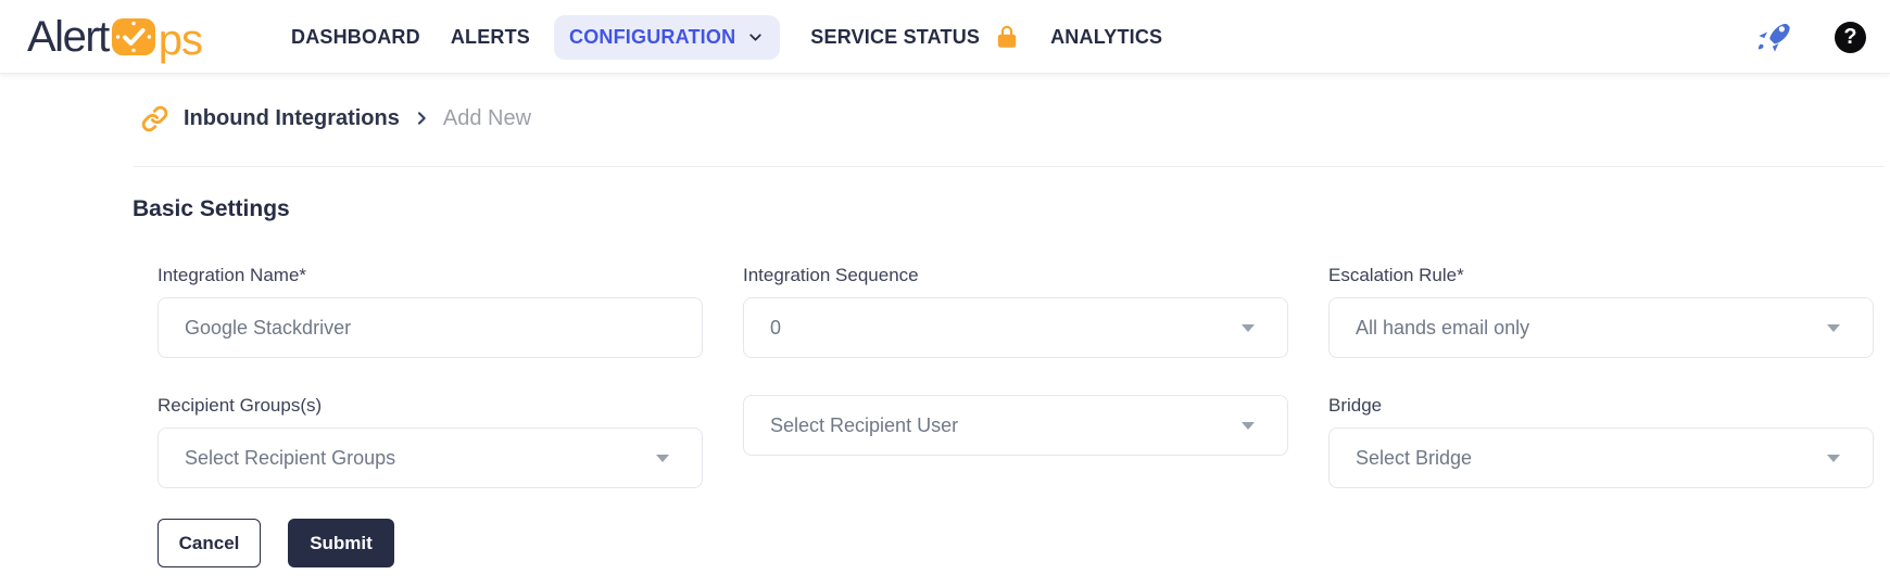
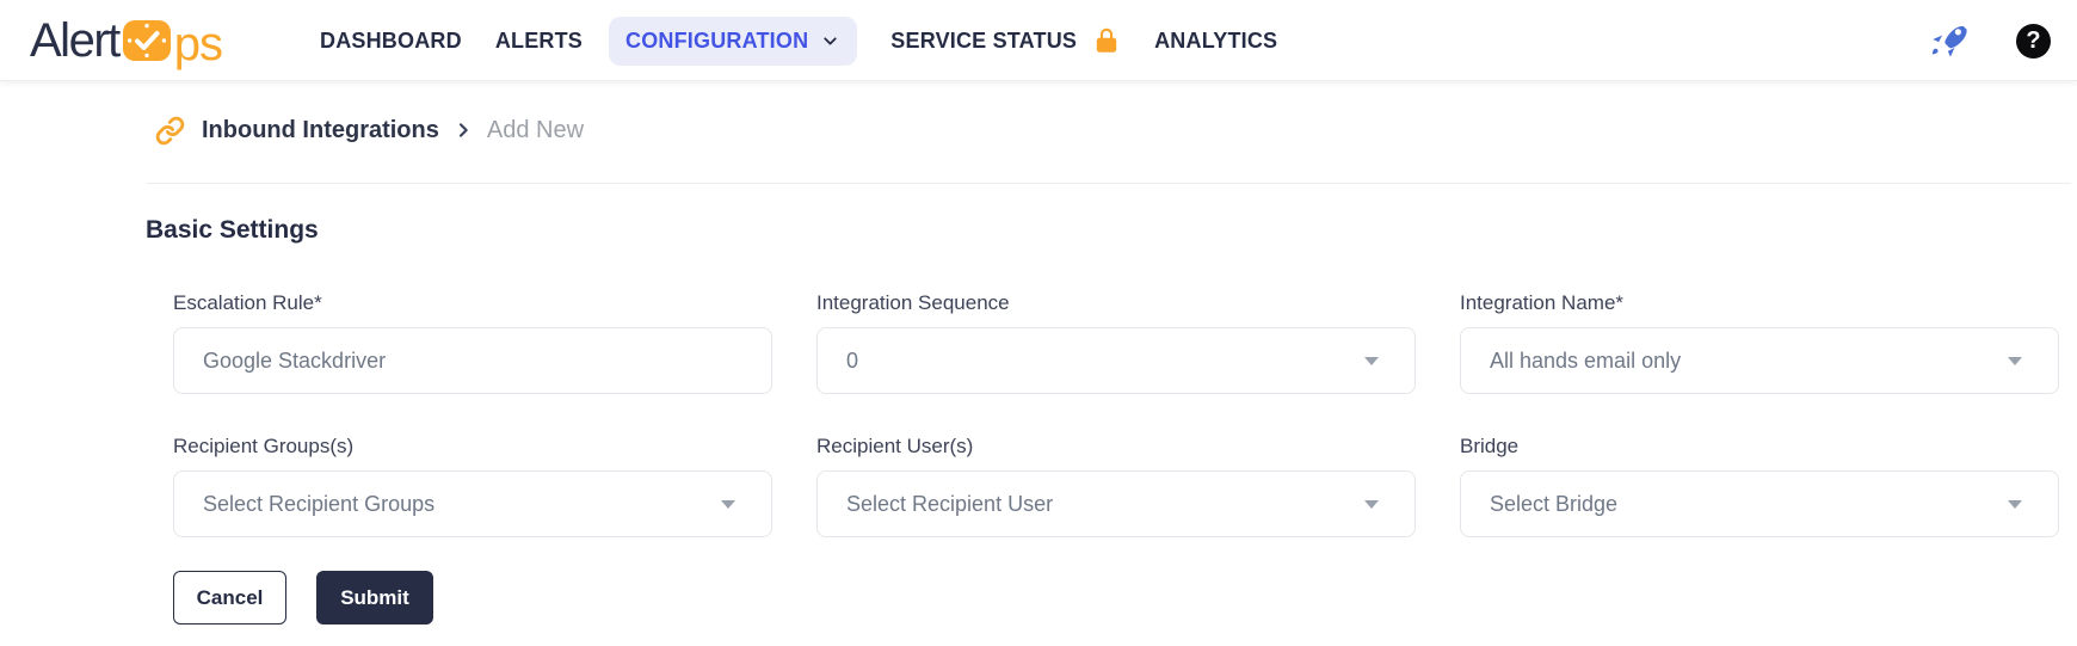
  Alert
  ps
  DASHBOARD
  ALERTS
  CONFIGURATION
  SERVICE STATUS
  ANALYTICS
  ?
  Inbound Integrations
  Add New
  Basic Settings
- Integration Name*
+ Escalation Rule*
  Google Stackdriver
  Integration Sequence
  0
- Escalation Rule*
+ Integration Name*
  All hands email only
  Recipient Groups(s)
  Select Recipient Groups
+ Recipient User(s)
  Select Recipient User
  Bridge
  Select Bridge
  Cancel
  Submit
